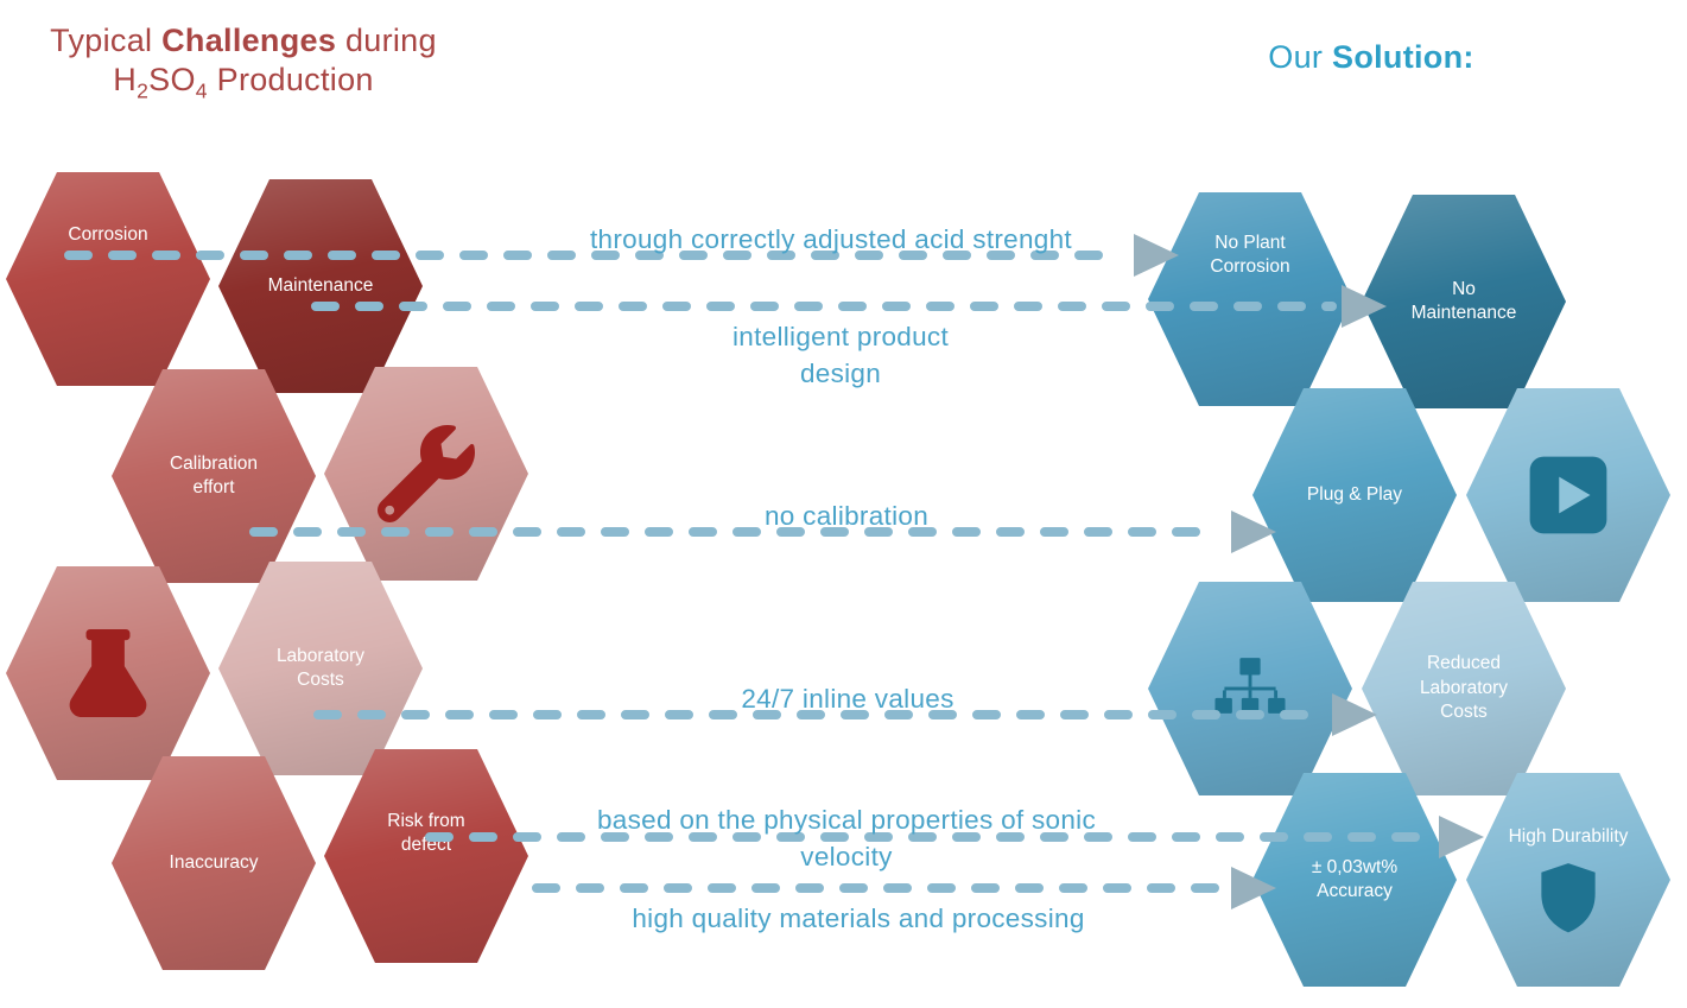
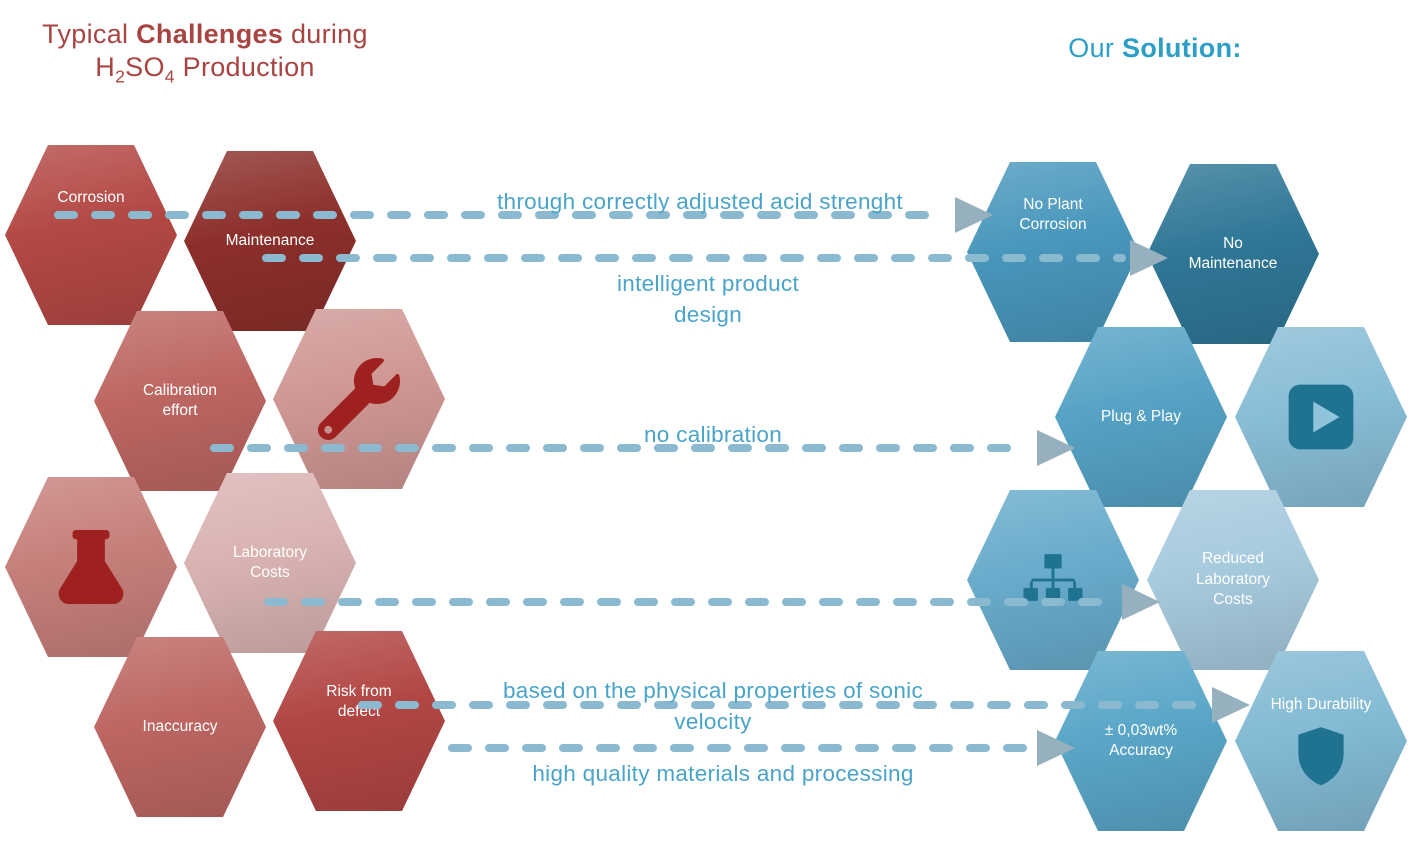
  Typical Challenges during
  H2SO4 Production
  Our Solution:
  Corrosion
  Maintenance
  Calibration
  effort
  Laboratory
  Costs
  Inaccuracy
  Risk from
  defect
  No Plant
  Corrosion
  No
  Maintenance
  Plug & Play
  Reduced
  Laboratory
  Costs
  ± 0,03wt%
  Accuracy
  High Durability
  through correctly adjusted acid strenght
  intelligent product
  design
  no calibration
- 24/7 inline values
  based on the physical properties of sonic
  velocity
  high quality materials and processing
